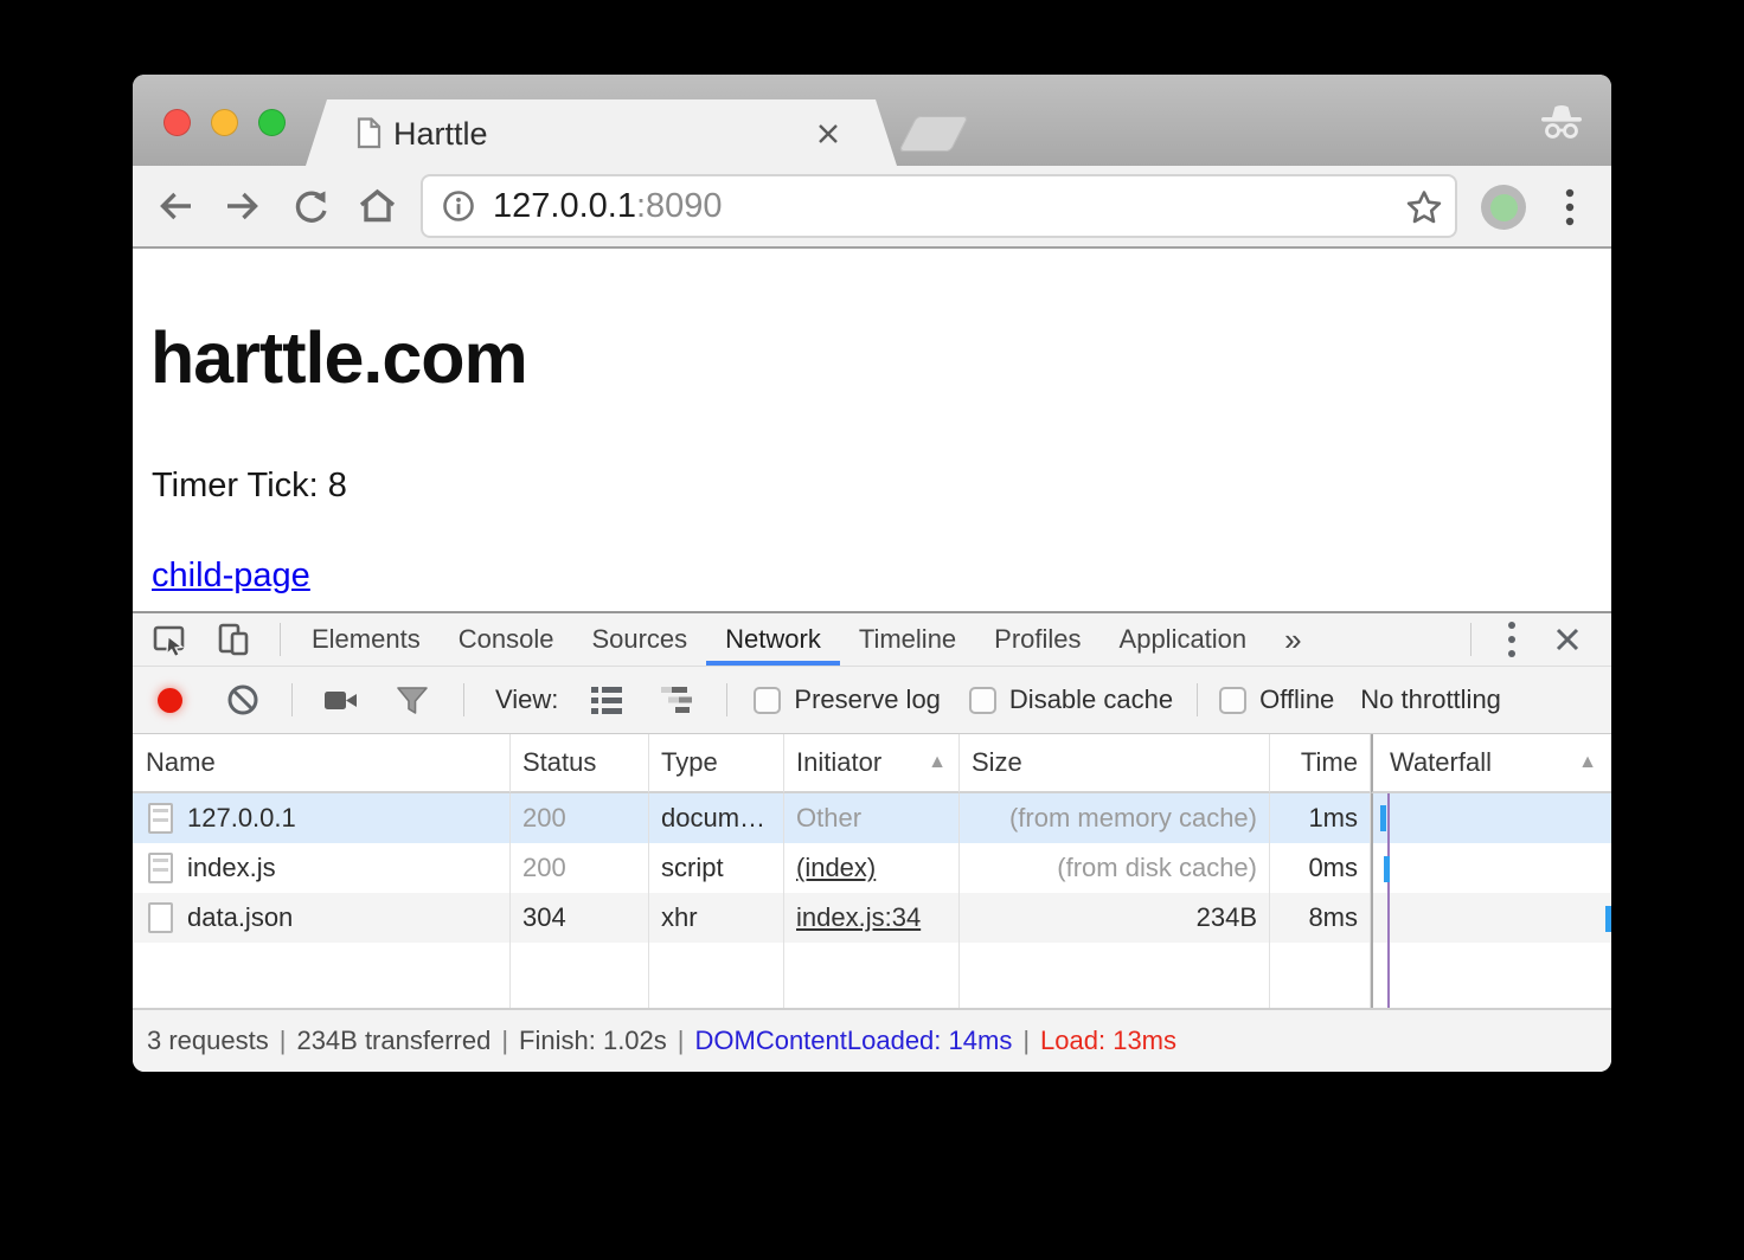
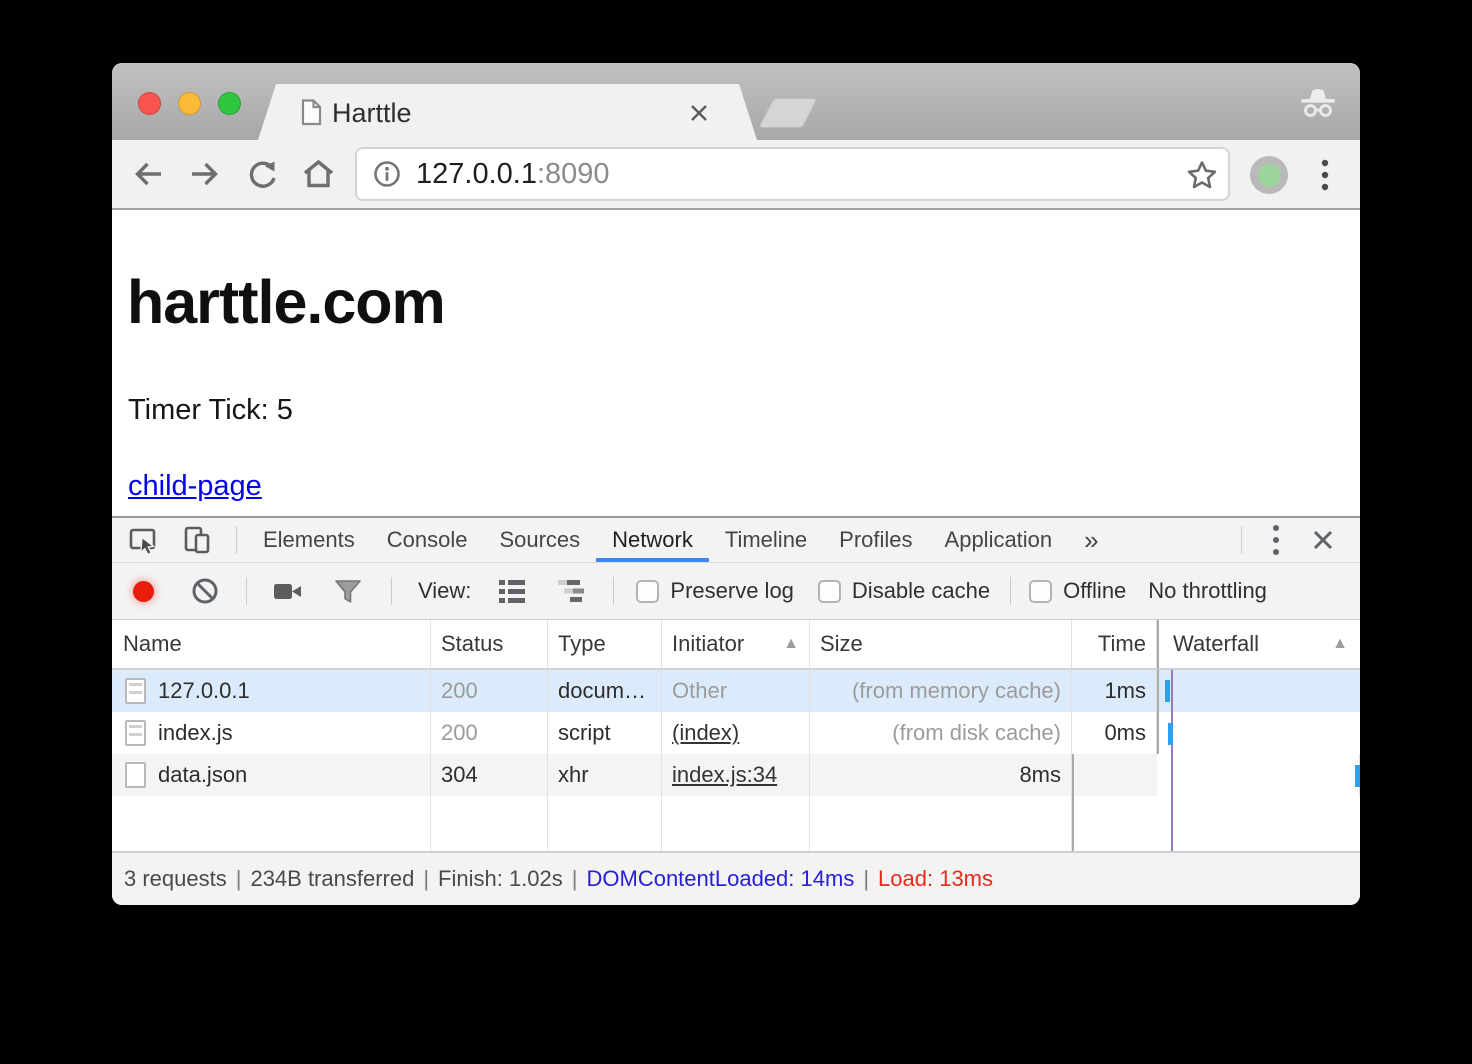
  Harttle
  127.0.0.1:8090
  harttle.com
- Timer Tick: 8
+ Timer Tick: 5
  child-page
  Elements
  Console
  Sources
  Network
  Timeline
  Profiles
  Application
  »
  View:
  Preserve log
  Disable cache
  Offline
  No throttling
  Name
  Status
  Type
  Initiator
  ▲
  Size
  Time
  Waterfall
  ▲
  127.0.0.1
  200
  docum…
  Other
  (from memory cache)
  1ms
  index.js
  200
  script
  (index)
  (from disk cache)
  0ms
  data.json
  304
  xhr
  index.js:34
- 234B
  8ms
  3 requests
  |
  234B transferred
  |
  Finish: 1.02s
  |
  DOMContentLoaded: 14ms
  |
  Load: 13ms
